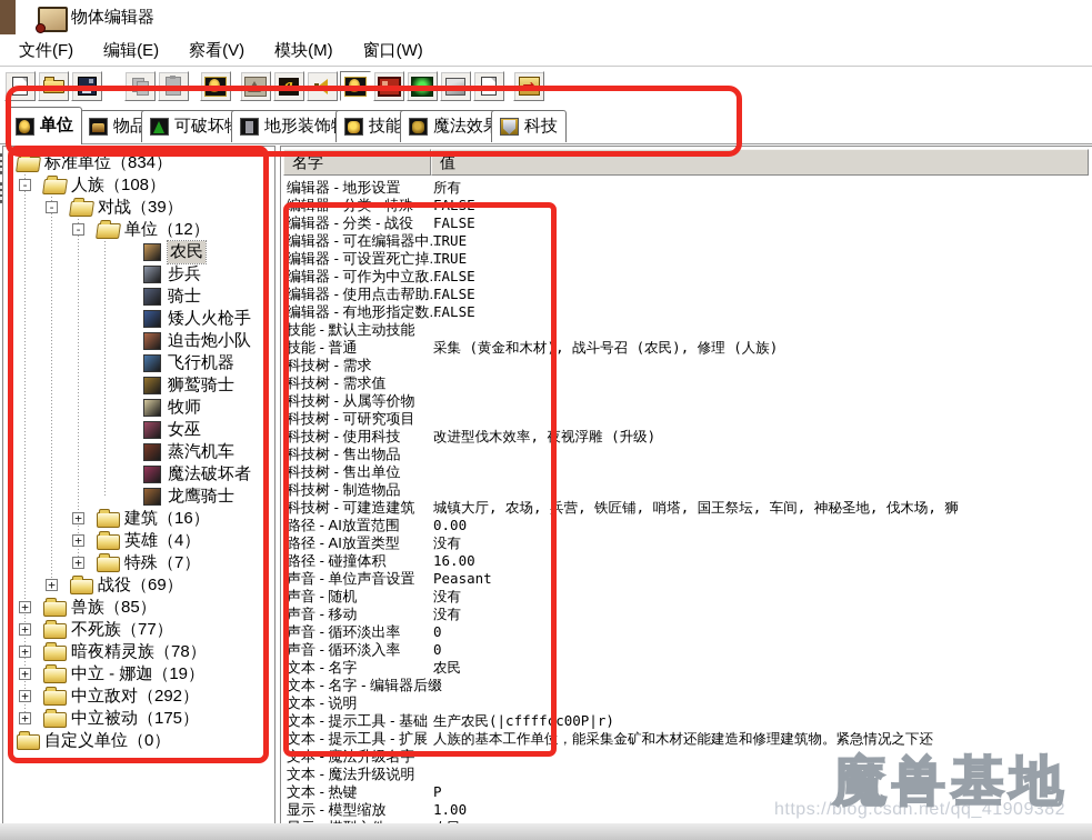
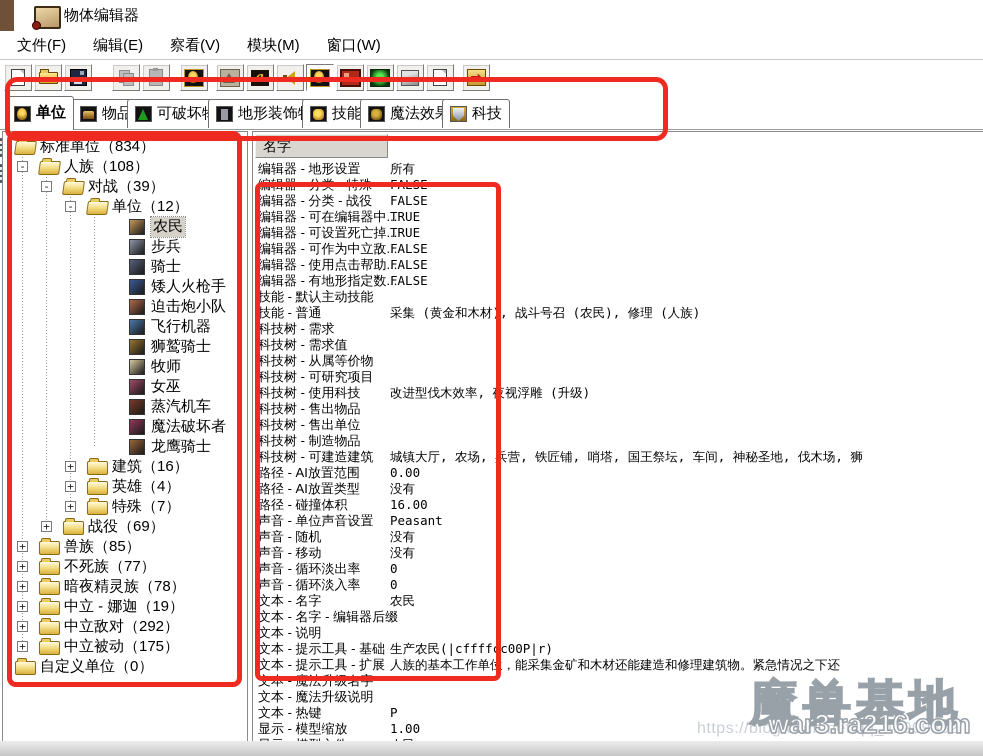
  物体编辑器
  文件(F)
  编辑(E)
  察看(V)
  模块(M)
  窗口(W)
  a
  →
  单位
  物品
  可破坏
  地形装饰
  技能
  魔法效
  科技
  标准单位（834）
  -
  人族（108）
  -
  对战（39）
  -
  单位（12）
  农民
  步兵
  骑士
  矮人火枪手
  迫击炮小队
  飞行机器
  狮鹫骑士
  牧师
  女巫
  蒸汽机车
  魔法破坏者
  龙鹰骑士
  +
  建筑（16）
  +
  英雄（4）
  +
  特殊（7）
  +
  战役（69）
  +
  兽族（85）
  +
  不死族（77）
  +
  暗夜精灵族（78）
  +
  中立 - 娜迦（19）
  +
  中立敌对（292）
  +
  中立被动（175）
  自定义单位（0）
  名字
- 值
  编辑器 - 地形设置
  所有
  编辑器 - 分类 - 特殊
  FALSE
  编辑器 - 分类 - 战役
  FALSE
  编辑器 - 可在编辑器中...
  TRUE
  编辑器 - 可设置死亡掉...
  TRUE
  编辑器 - 可作为中立敌...
  FALSE
  编辑器 - 使用点击帮助...
  FALSE
  编辑器 - 有地形指定数...
  FALSE
  技能 - 默认主动技能
  技能 - 普通
  采集 (黄金和木材), 战斗号召 (农民), 修理 (人族)
  科技树 - 需求
  科技树 - 需求值
  科技树 - 从属等价物
  科技树 - 可研究项目
  科技树 - 使用科技
  改进型伐木效率, 夜视浮雕 (升级)
  科技树 - 售出物品
  科技树 - 售出单位
  科技树 - 制造物品
  科技树 - 可建造建筑
  城镇大厅, 农场, 兵营, 铁匠铺, 哨塔, 国王祭坛, 车间, 神秘圣地, 伐木场, 狮
  路径 - AI放置范围
  0.00
  路径 - AI放置类型
  没有
  路径 - 碰撞体积
  16.00
  声音 - 单位声音设置
  Peasant
  声音 - 随机
  没有
  声音 - 移动
  没有
  声音 - 循环淡出率
  0
  声音 - 循环淡入率
  0
  文本 - 名字
  农民
  文本 - 名字 - 编辑器后缀
  文本 - 说明
  文本 - 提示工具 - 基础
  生产农民(|cffffcc00P|r)
  文本 - 提示工具 - 扩展
  人族的基本工作单位，能采集金矿和木材还能建造和修理建筑物。紧急情况之下还
  文本 - 魔法升级名字
  文本 - 魔法升级说明
  文本 - 热键
  P
  显示 - 模型缩放
  1.00
  https://blog.csdn.net/qq_41909382
  魔兽基地
+ war3.ra216.com
